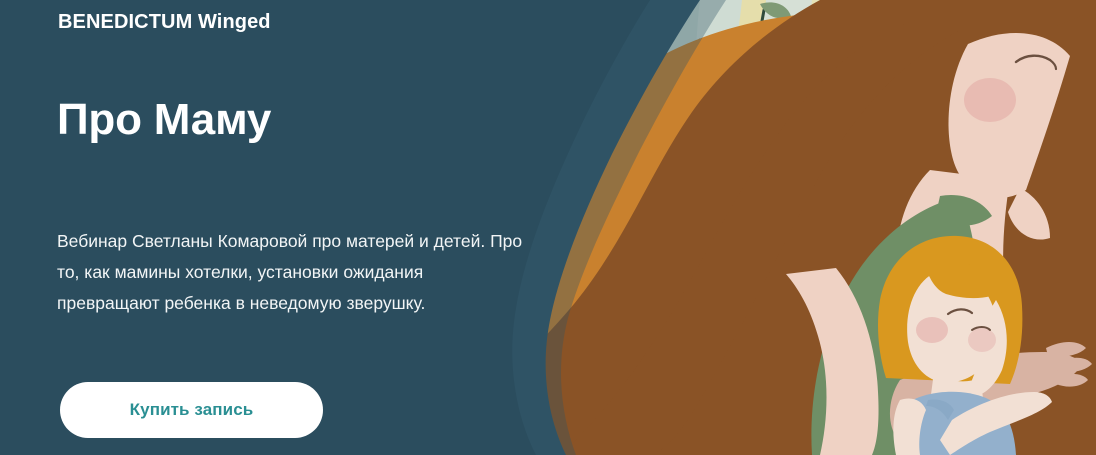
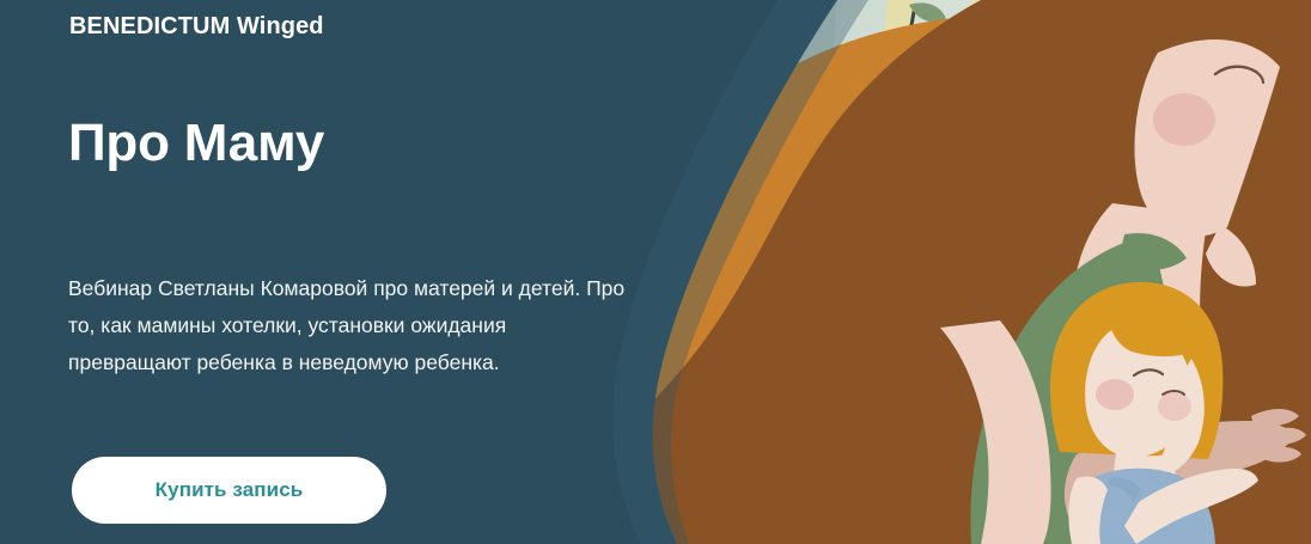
  BENEDICTUM Winged
  Про Маму
- Вебинар Светланы Комаровой про матерей и детей. Про то, как мамины хотелки, установки ожидания превращают ребенка в неведомую зверушку.
+ Вебинар Светланы Комаровой про матерей и детей. Про то, как мамины хотелки, установки ожидания превращают ребенка в неведомую ребенка.
  Купить запись
